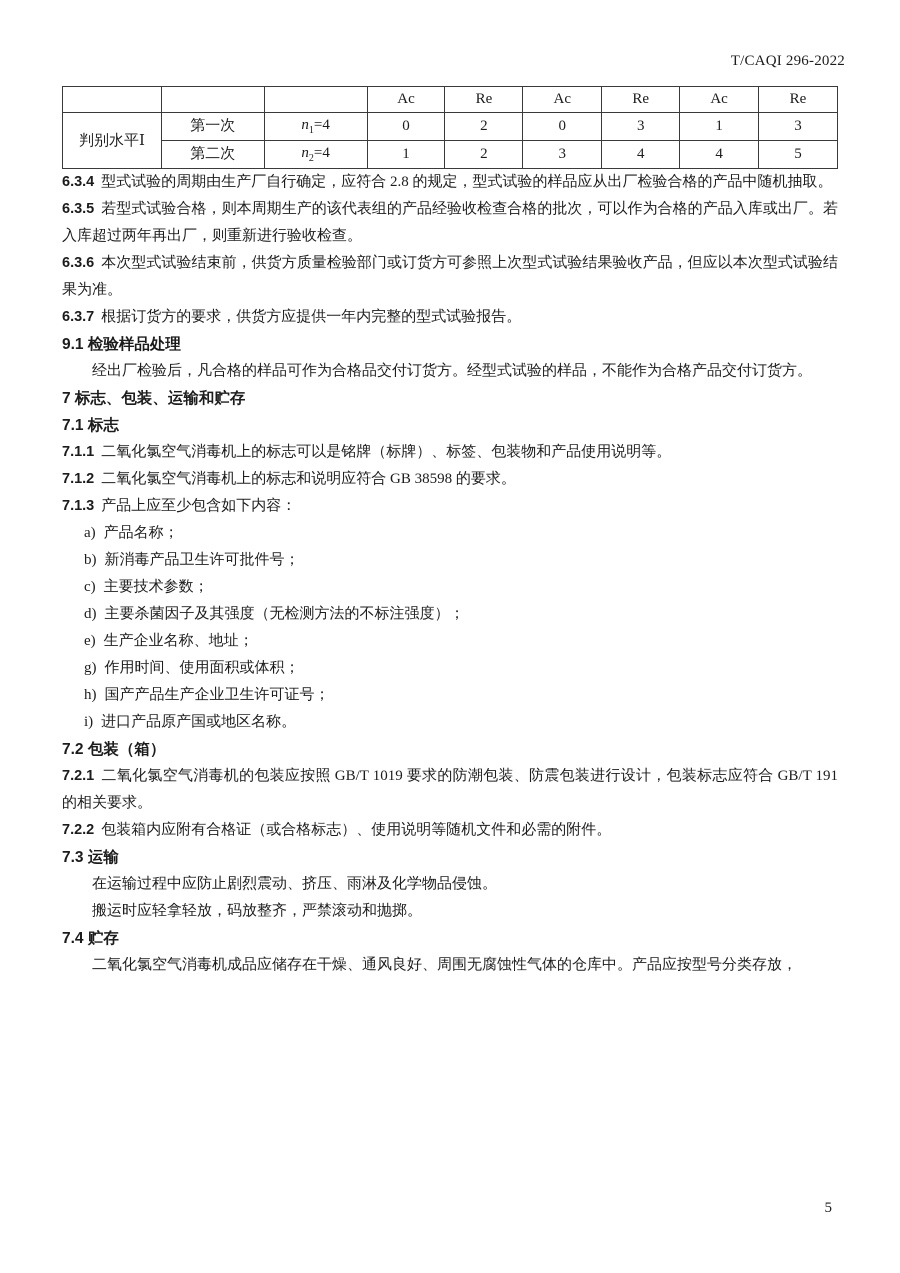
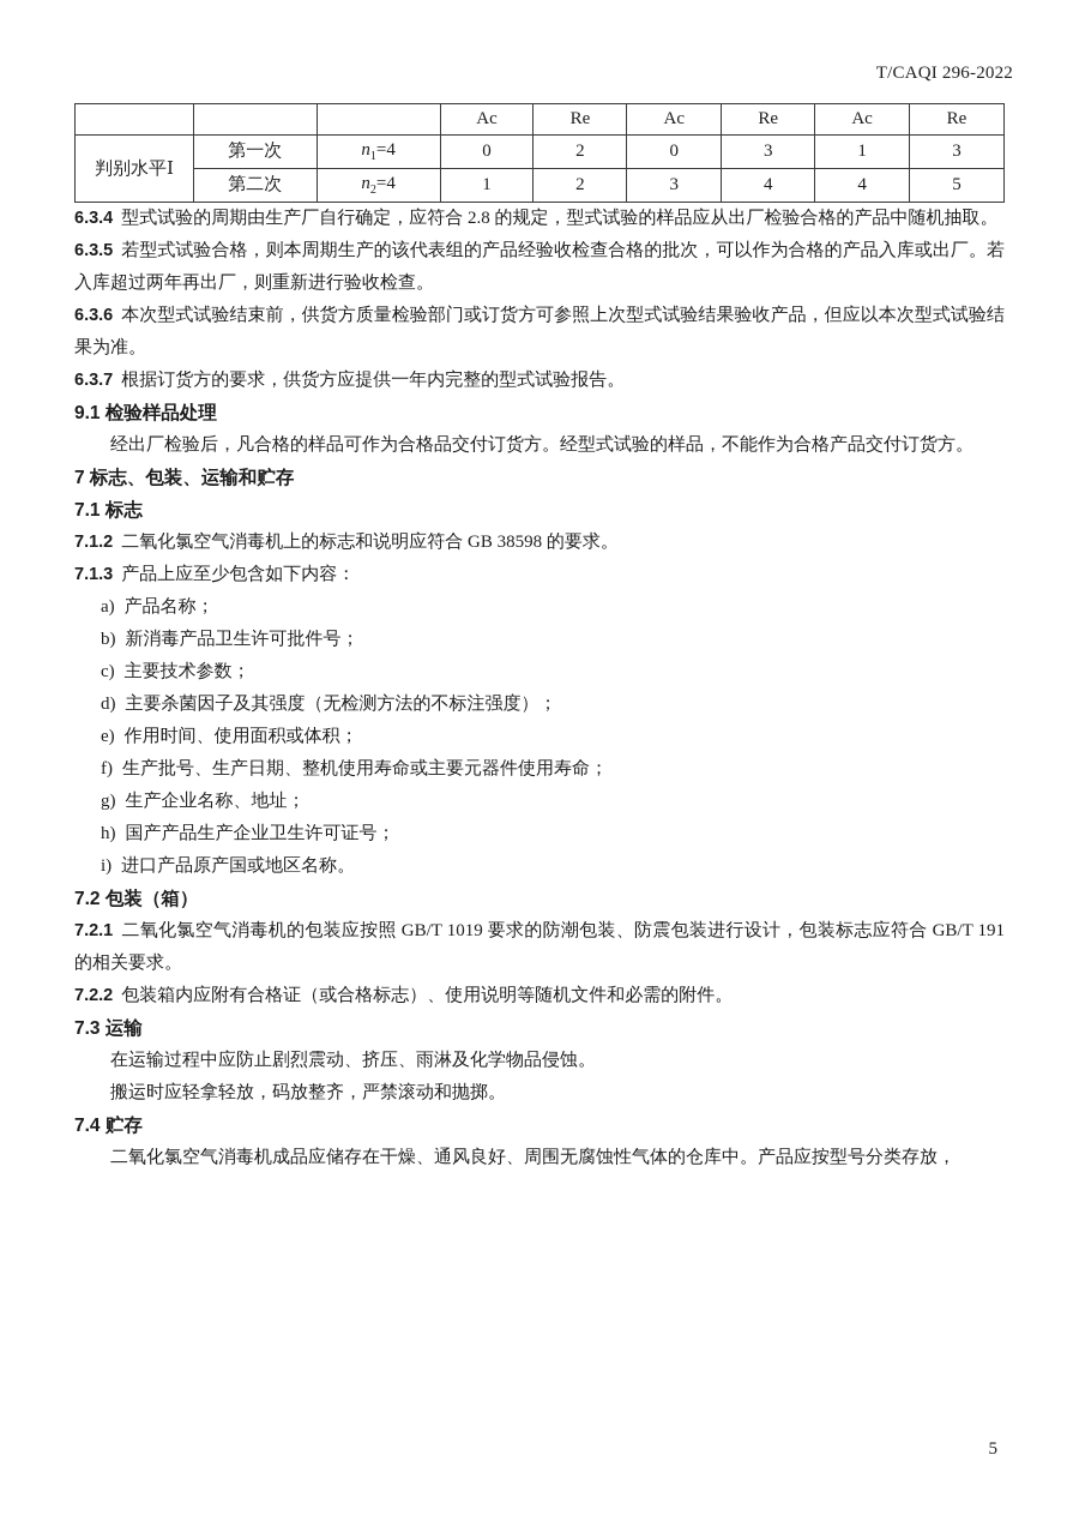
  T/CAQI 296-2022
  			Ac	Re	Ac	Re	Ac	Re
  判别水平Ⅰ	第一次	n1=4	0	2	0	3	1	3
  第二次	n2=4	1	2	3	4	4	5
  6.3.4 型式试验的周期由生产厂自行确定，应符合 2.8 的规定，型式试验的样品应从出厂检验合格的产品中随机抽取。
  6.3.5 若型式试验合格，则本周期生产的该代表组的产品经验收检查合格的批次，可以作为合格的产品入库或出厂。若入库超过两年再出厂，则重新进行验收检查。
  6.3.6 本次型式试验结束前，供货方质量检验部门或订货方可参照上次型式试验结果验收产品，但应以本次型式试验结果为准。
  6.3.7 根据订货方的要求，供货方应提供一年内完整的型式试验报告。
  9.1 检验样品处理
  经出厂检验后，凡合格的样品可作为合格品交付订货方。经型式试验的样品，不能作为合格产品交付订货方。
  7 标志、包装、运输和贮存
  7.1 标志
- 7.1.1 二氧化氯空气消毒机上的标志可以是铭牌（标牌）、标签、包装物和产品使用说明等。
  7.1.2 二氧化氯空气消毒机上的标志和说明应符合 GB 38598 的要求。
  7.1.3 产品上应至少包含如下内容：
  a) 产品名称；
  b) 新消毒产品卫生许可批件号；
  c) 主要技术参数；
  d) 主要杀菌因子及其强度（无检测方法的不标注强度）；
- e) 生产企业名称、地址；
+ e) 作用时间、使用面积或体积；
+ f) 生产批号、生产日期、整机使用寿命或主要元器件使用寿命；
- g) 作用时间、使用面积或体积；
+ g) 生产企业名称、地址；
  h) 国产产品生产企业卫生许可证号；
  i) 进口产品原产国或地区名称。
  7.2 包装（箱）
  7.2.1 二氧化氯空气消毒机的包装应按照 GB/T 1019 要求的防潮包装、防震包装进行设计，包装标志应符合 GB/T 191 的相关要求。
  7.2.2 包装箱内应附有合格证（或合格标志）、使用说明等随机文件和必需的附件。
  7.3 运输
  在运输过程中应防止剧烈震动、挤压、雨淋及化学物品侵蚀。
  搬运时应轻拿轻放，码放整齐，严禁滚动和抛掷。
  7.4 贮存
  二氧化氯空气消毒机成品应储存在干燥、通风良好、周围无腐蚀性气体的仓库中。产品应按型号分类存放，
  5
